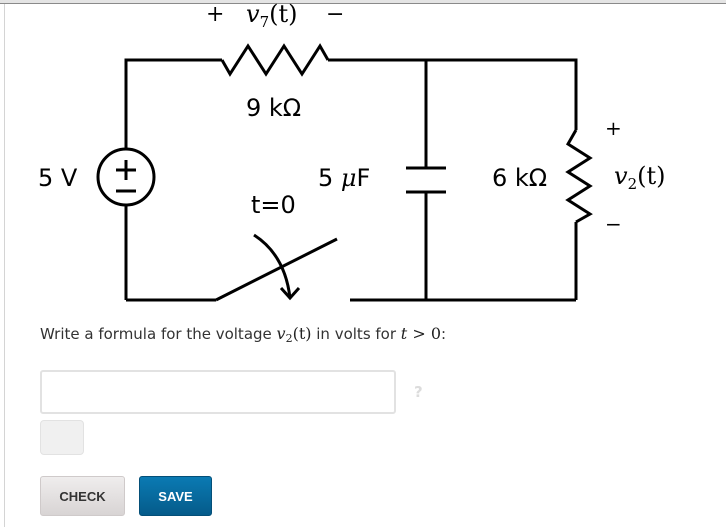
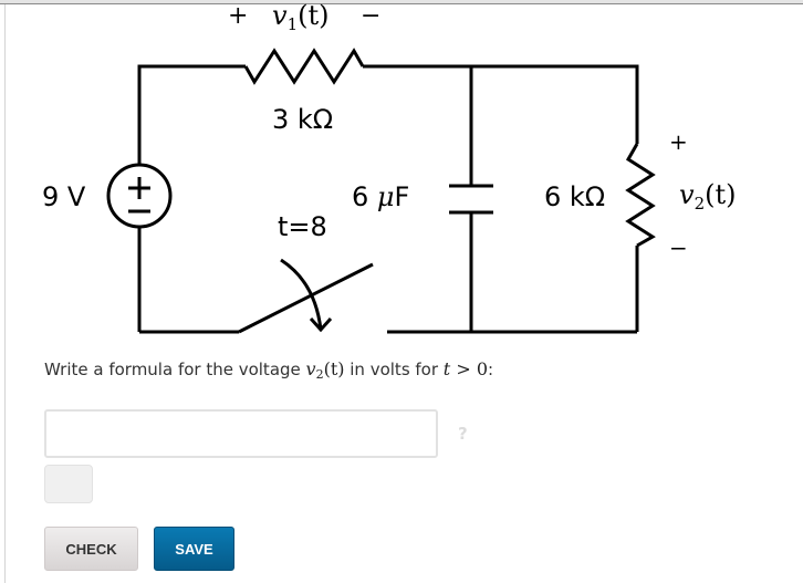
  +
- v7(t)
+ v1(t)
  −
- 9 kΩ
+ 3 kΩ
- 5 V
+ 9 V
- 5 μF
+ 6 μF
- t=0
+ t=8
  6 kΩ
  +
  v2(t)
  −
  Write a formula for the voltage v2(t) in volts for t > 0:
  ?
  CHECK
  SAVE
